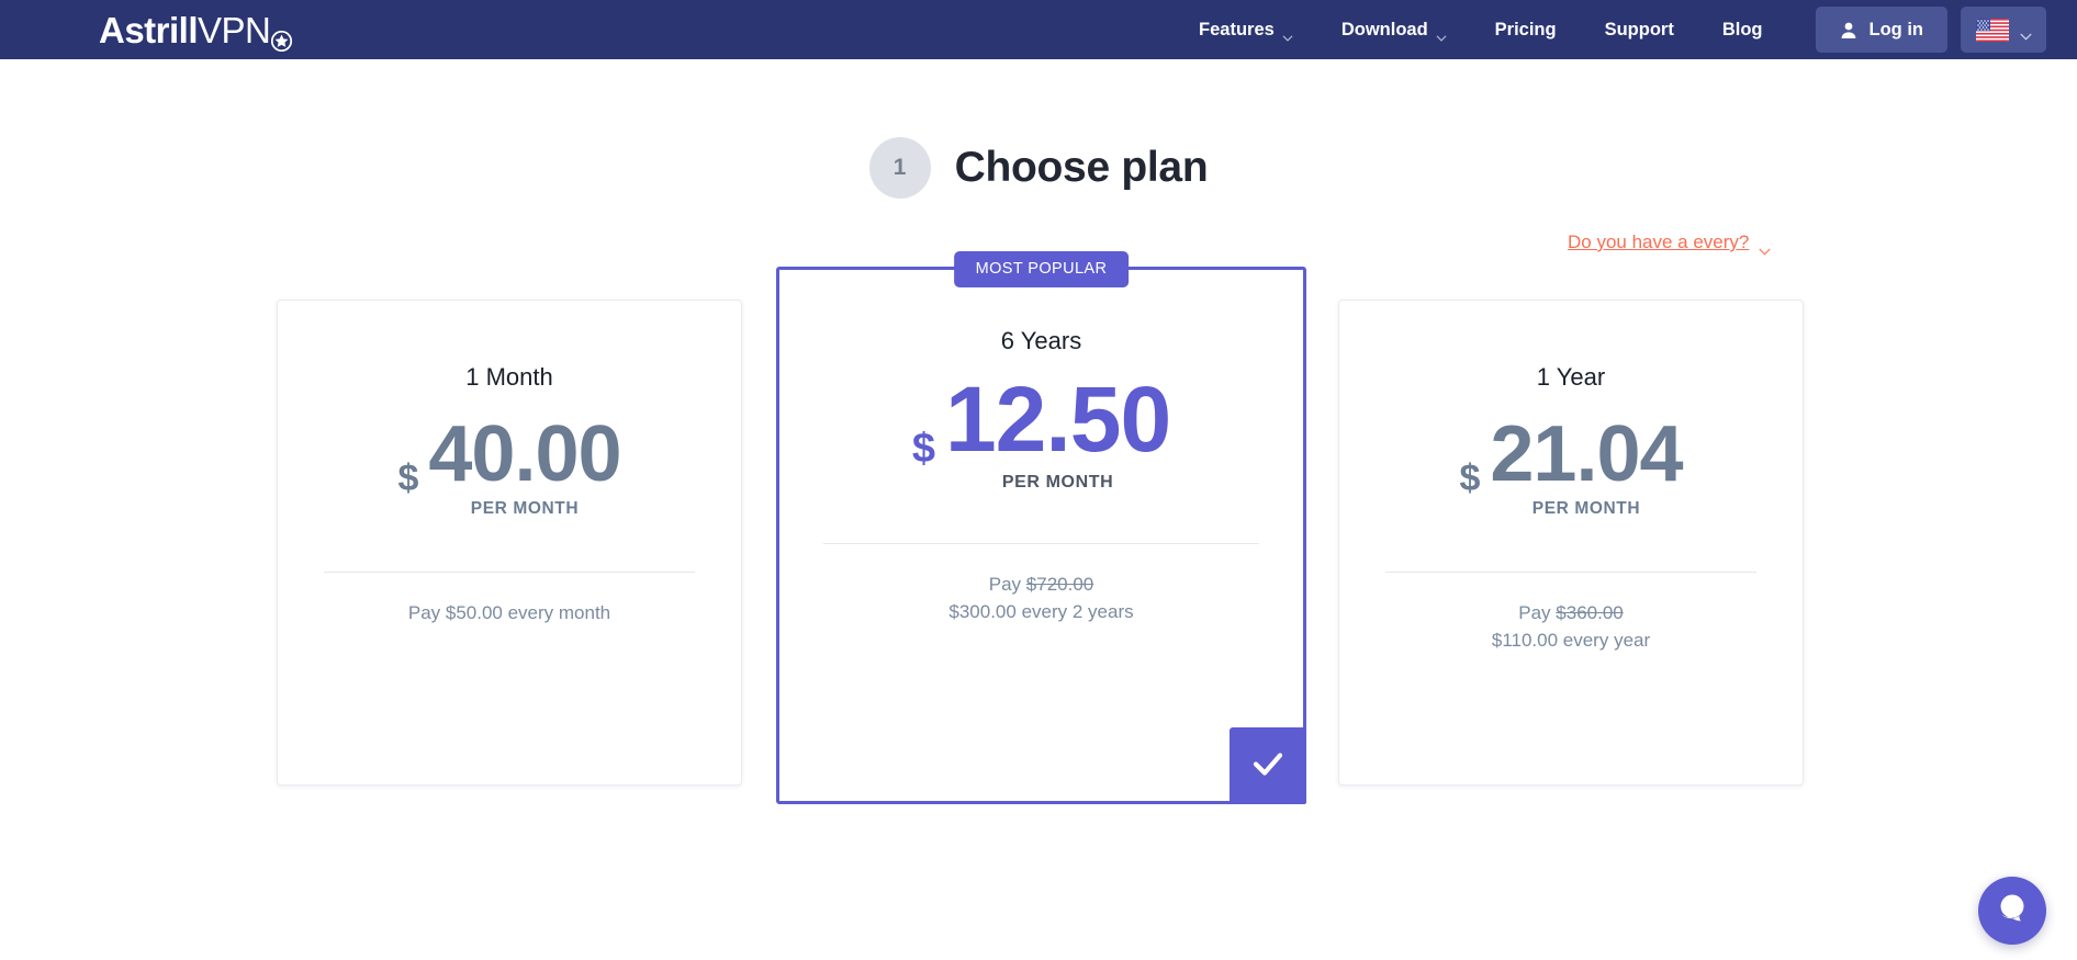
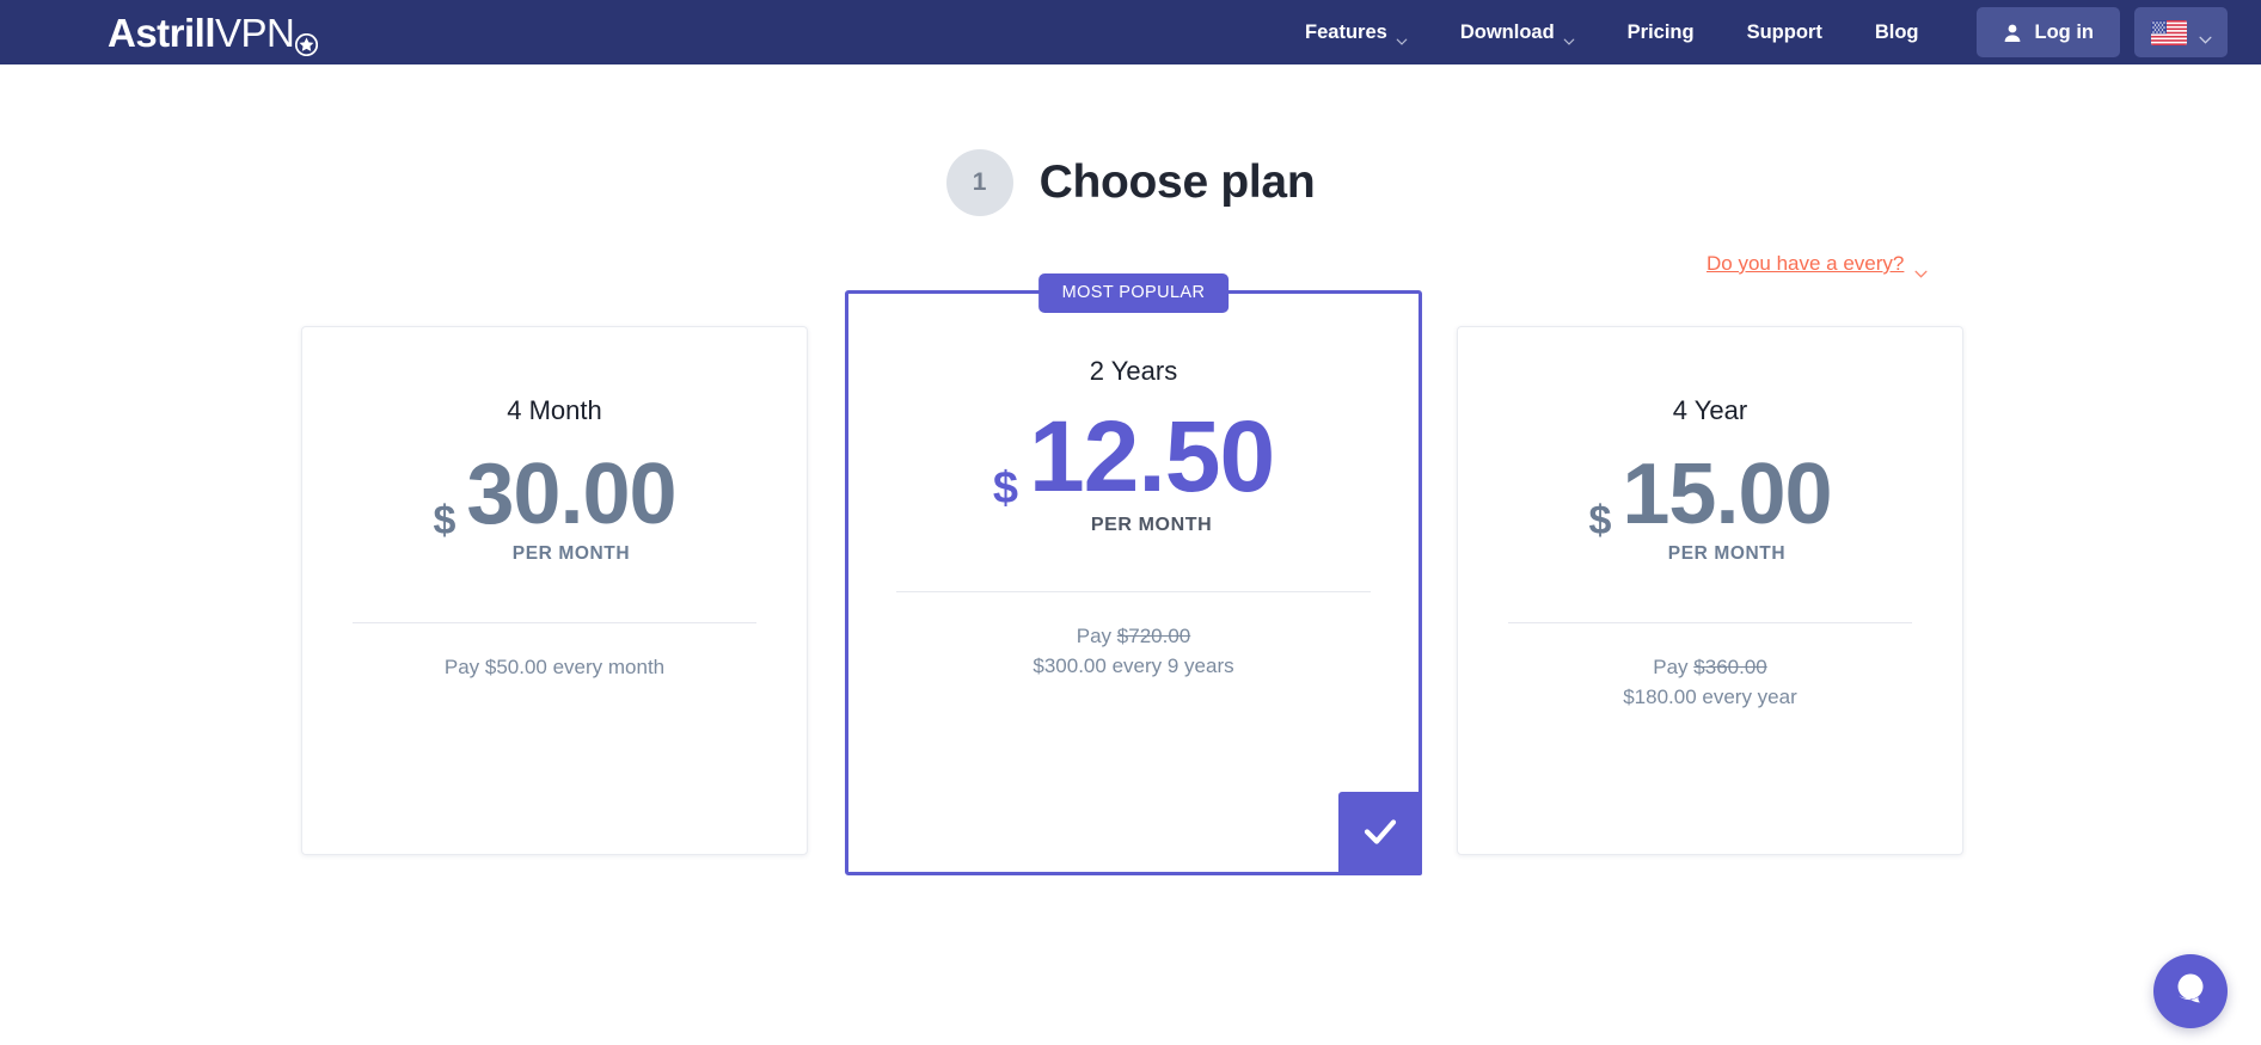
  Astrill
  VPN
  Features
  Download
  Pricing
  Support
  Blog
  Log in
  1
  Choose plan
  Do you have a every?
- 1 Month
+ 4 Month
  $
- 40.00
+ 30.00
  PER MONTH
  Pay $50.00 every month
  MOST POPULAR
- 6 Years
+ 2 Years
  $
  12.50
  PER MONTH
  Pay $720.00
- $300.00 every 2 years
+ $300.00 every 9 years
- 1 Year
+ 4 Year
  $
- 21.04
+ 15.00
  PER MONTH
  Pay $360.00
- $110.00 every year
+ $180.00 every year
